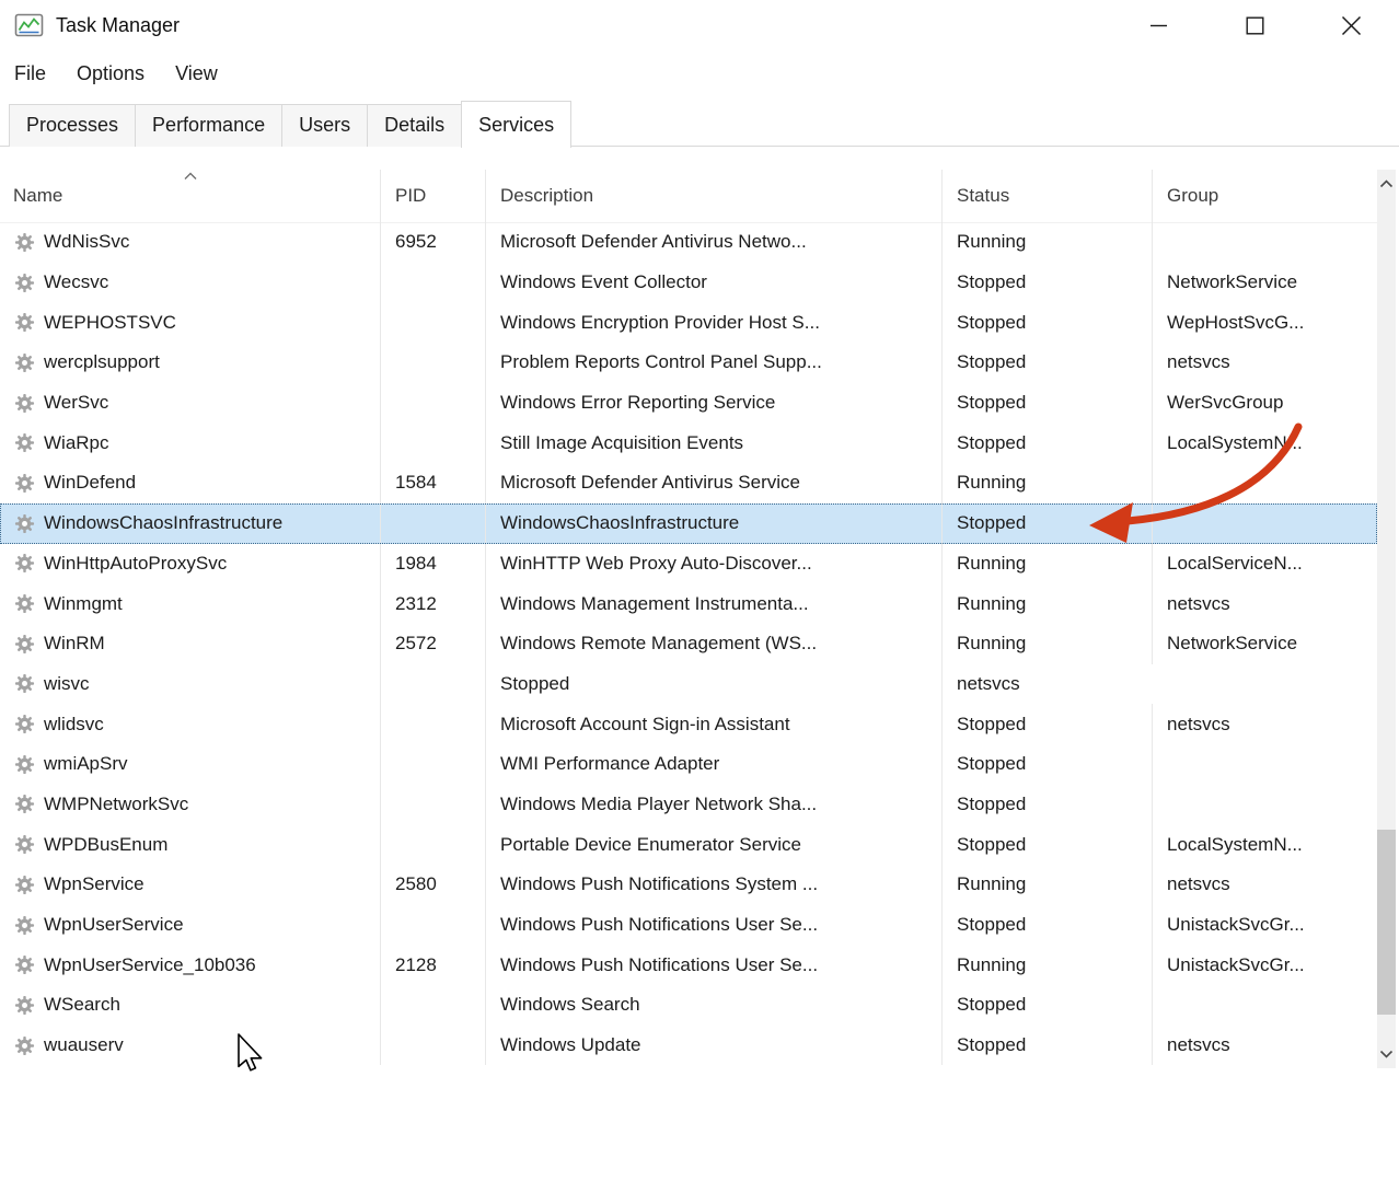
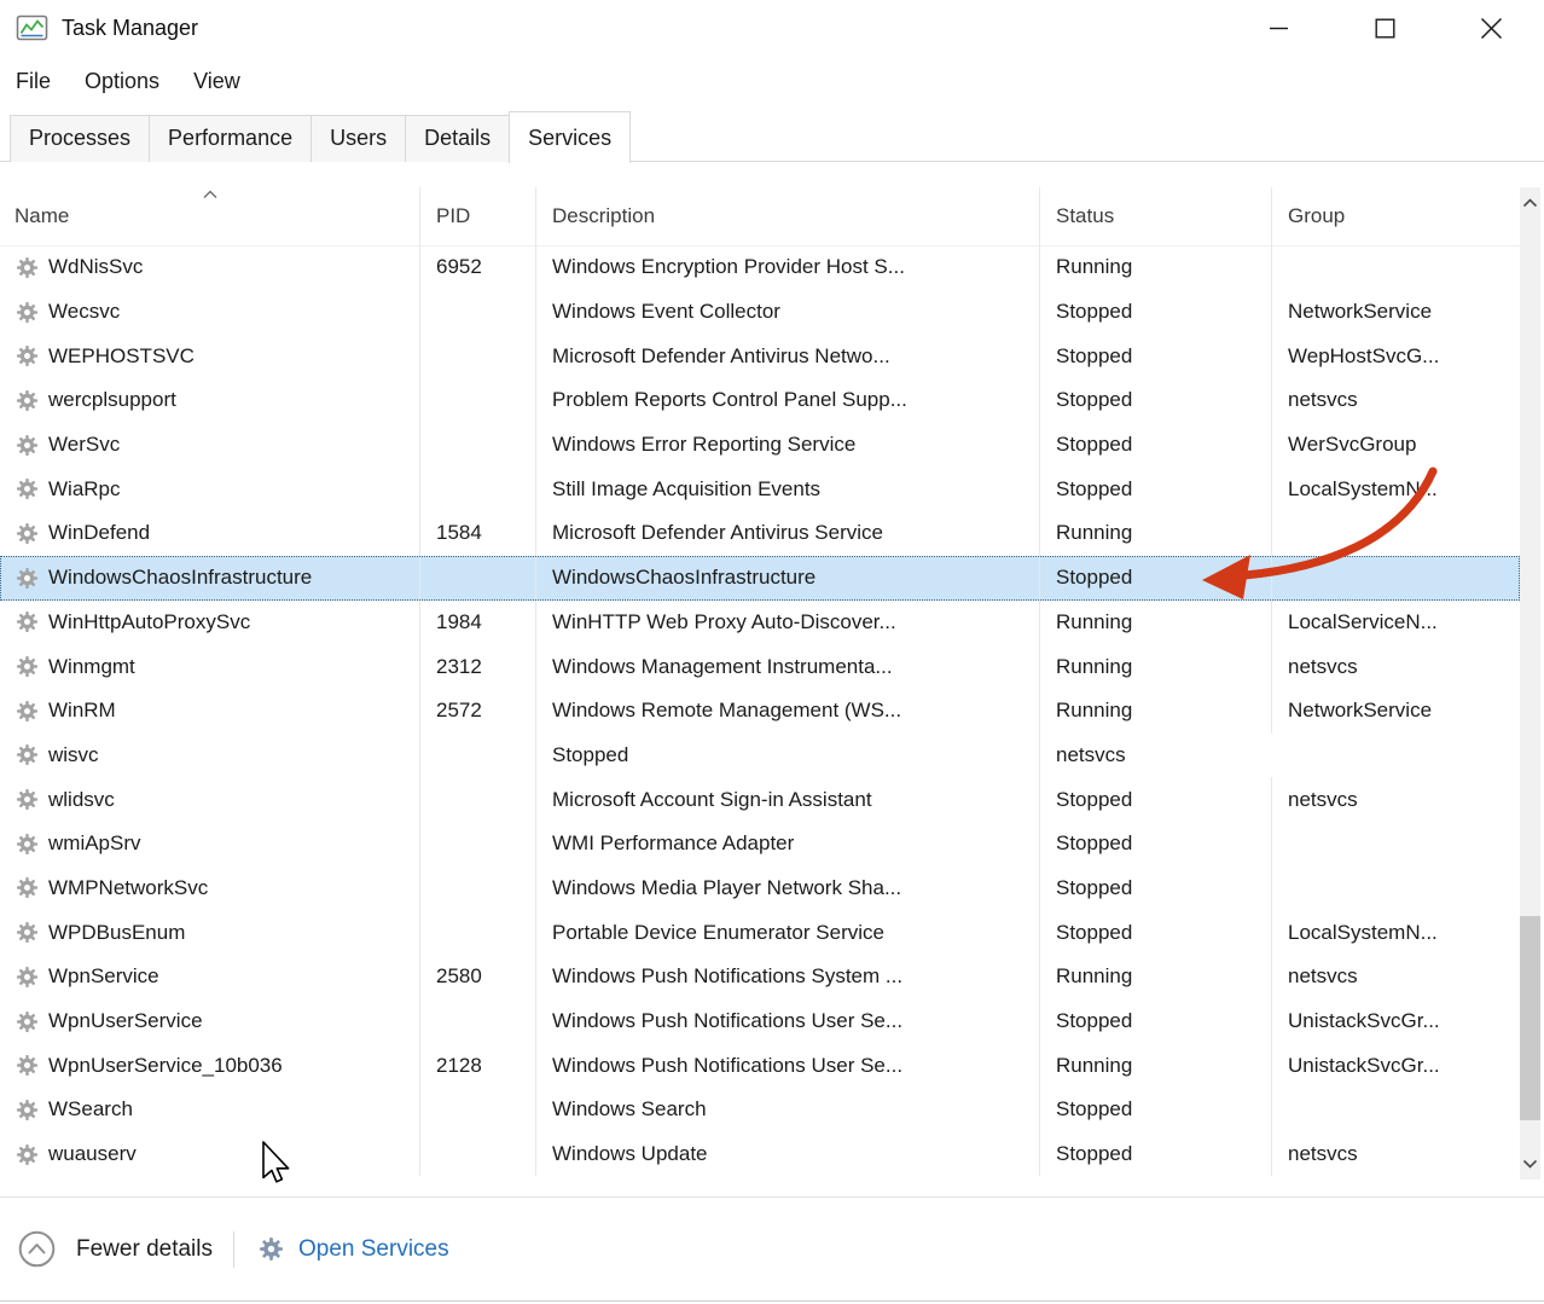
  Task Manager
  File
  Options
  View
  Processes
  Performance
  Users
  Details
  Services
  Name
  PID
  Description
  Status
  Group
  WdNisSvc
  6952
- Microsoft Defender Antivirus Netwo...
+ Windows Encryption Provider Host S...
  Running
  Wecsvc
  Windows Event Collector
  Stopped
  NetworkService
  WEPHOSTSVC
- Windows Encryption Provider Host S...
+ Microsoft Defender Antivirus Netwo...
  Stopped
  WepHostSvcG...
  wercplsupport
  Problem Reports Control Panel Supp...
  Stopped
  netsvcs
  WerSvc
  Windows Error Reporting Service
  Stopped
  WerSvcGroup
  WiaRpc
  Still Image Acquisition Events
  Stopped
  LocalSystemN..
  WinDefend
  1584
  Microsoft Defender Antivirus Service
  Running
  WindowsChaosInfrastructure
  WindowsChaosInfrastructure
  Stopped
  WinHttpAutoProxySvc
  1984
  WinHTTP Web Proxy Auto-Discover...
  Running
  LocalServiceN...
  Winmgmt
  2312
  Windows Management Instrumenta...
  Running
  netsvcs
  WinRM
  2572
  Windows Remote Management (WS...
  Running
  NetworkService
  wisvc
  Stopped
  netsvcs
  wlidsvc
  Microsoft Account Sign-in Assistant
  Stopped
  netsvcs
  wmiApSrv
  WMI Performance Adapter
  Stopped
  WMPNetworkSvc
  Windows Media Player Network Sha...
  Stopped
  WPDBusEnum
  Portable Device Enumerator Service
  Stopped
  LocalSystemN...
  WpnService
  2580
  Windows Push Notifications System ...
  Running
  netsvcs
  WpnUserService
  Windows Push Notifications User Se...
  Stopped
  UnistackSvcGr...
  WpnUserService_10b036
  2128
  Windows Push Notifications User Se...
  Running
  UnistackSvcGr...
  WSearch
  Windows Search
  Stopped
  wuauserv
  Windows Update
  Stopped
  netsvcs
+ Fewer details
+ Open Services
